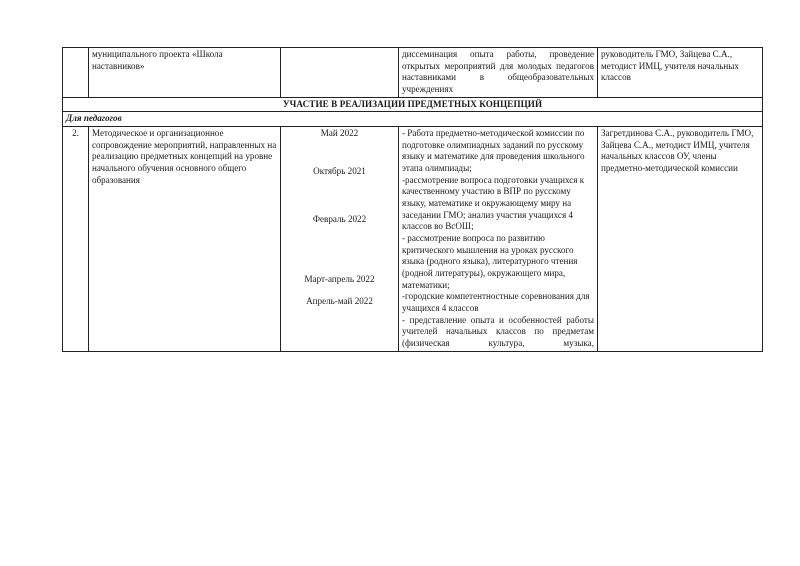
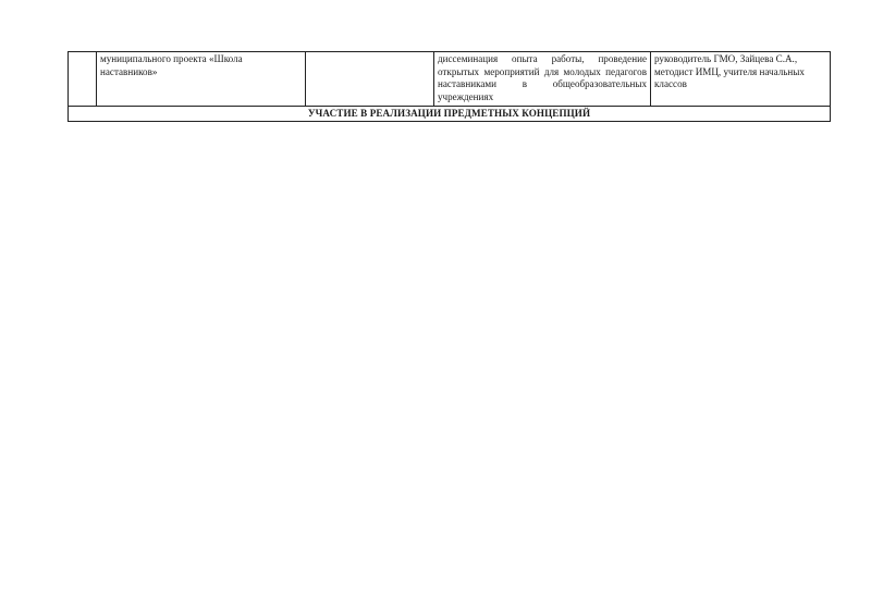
  	муниципального проекта «Школа наставников»		диссеминация опыта работы, проведение открытых мероприятий для молодых педагогов наставниками в общеобразовательных учреждениях	руководитель ГМО, Зайцева С.А., методист ИМЦ, учителя начальных классов
  УЧАСТИЕ В РЕАЛИЗАЦИИ ПРЕДМЕТНЫХ КОНЦЕПЦИЙ
- Для педагогов
- 2.	Методическое и организационное сопровождение мероприятий, направленных на реализацию предметных концепций на уровне начального обучения основного общего образования	Май 2022 Октябрь 2021 Февраль 2022 Март-апрель 2022 Апрель-май 2022	- Работа предметно-методической комиссии по подготовке олимпиадных заданий по русскому языку и математике для проведения школьного этапа олимпиады; -рассмотрение вопроса подготовки учащихся к качественному участию в ВПР по русскому языку, математике и окружающему миру на заседании ГМО; анализ участия учащихся 4 классов во ВсОШ; - рассмотрение вопроса по развитию критического мышления на уроках русского языка (родного языка), литературного чтения (родной литературы), окружающего мира, математики; -городские компетентностные соревнования для учащихся 4 классов - представление опыта и особенностей работы учителей начальных классов по предметам (физическая культура, музыка,	Загретдинова С.А., руководитель ГМО, Зайцева С.А., методист ИМЦ, учителя начальных классов ОУ, члены предметно-методической комиссии
